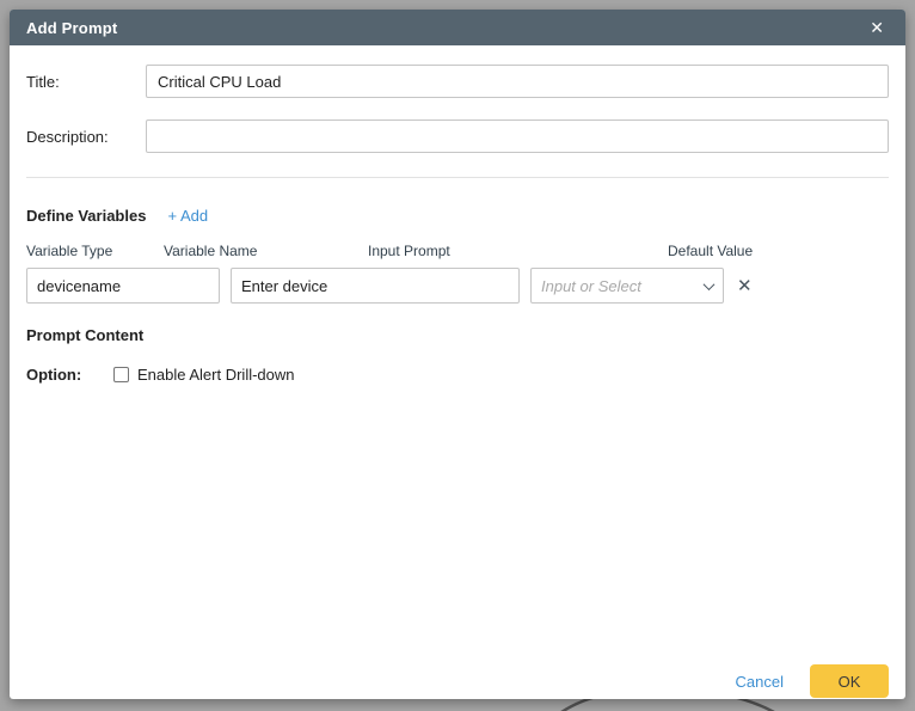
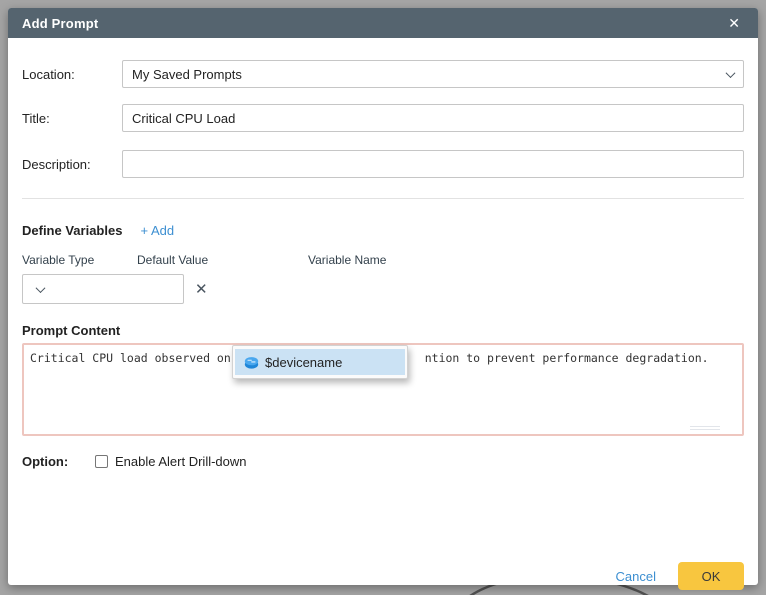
  Add Prompt
  ✕
+ Location:
+ My Saved Prompts
  Title:
  Critical CPU Load
  Description:
  Define Variables
  + Add
  Variable Type
- Variable Name
+ Default Value
- Input Prompt
- Default Value
+ Variable Name
- devicename
- Enter device
- Input or Select
  ✕
  Prompt Content
+ Critical CPU load observed on ntion to prevent performance degradation.
+ $devicename
  Option:
  Enable Alert Drill-down
  Cancel
  OK
